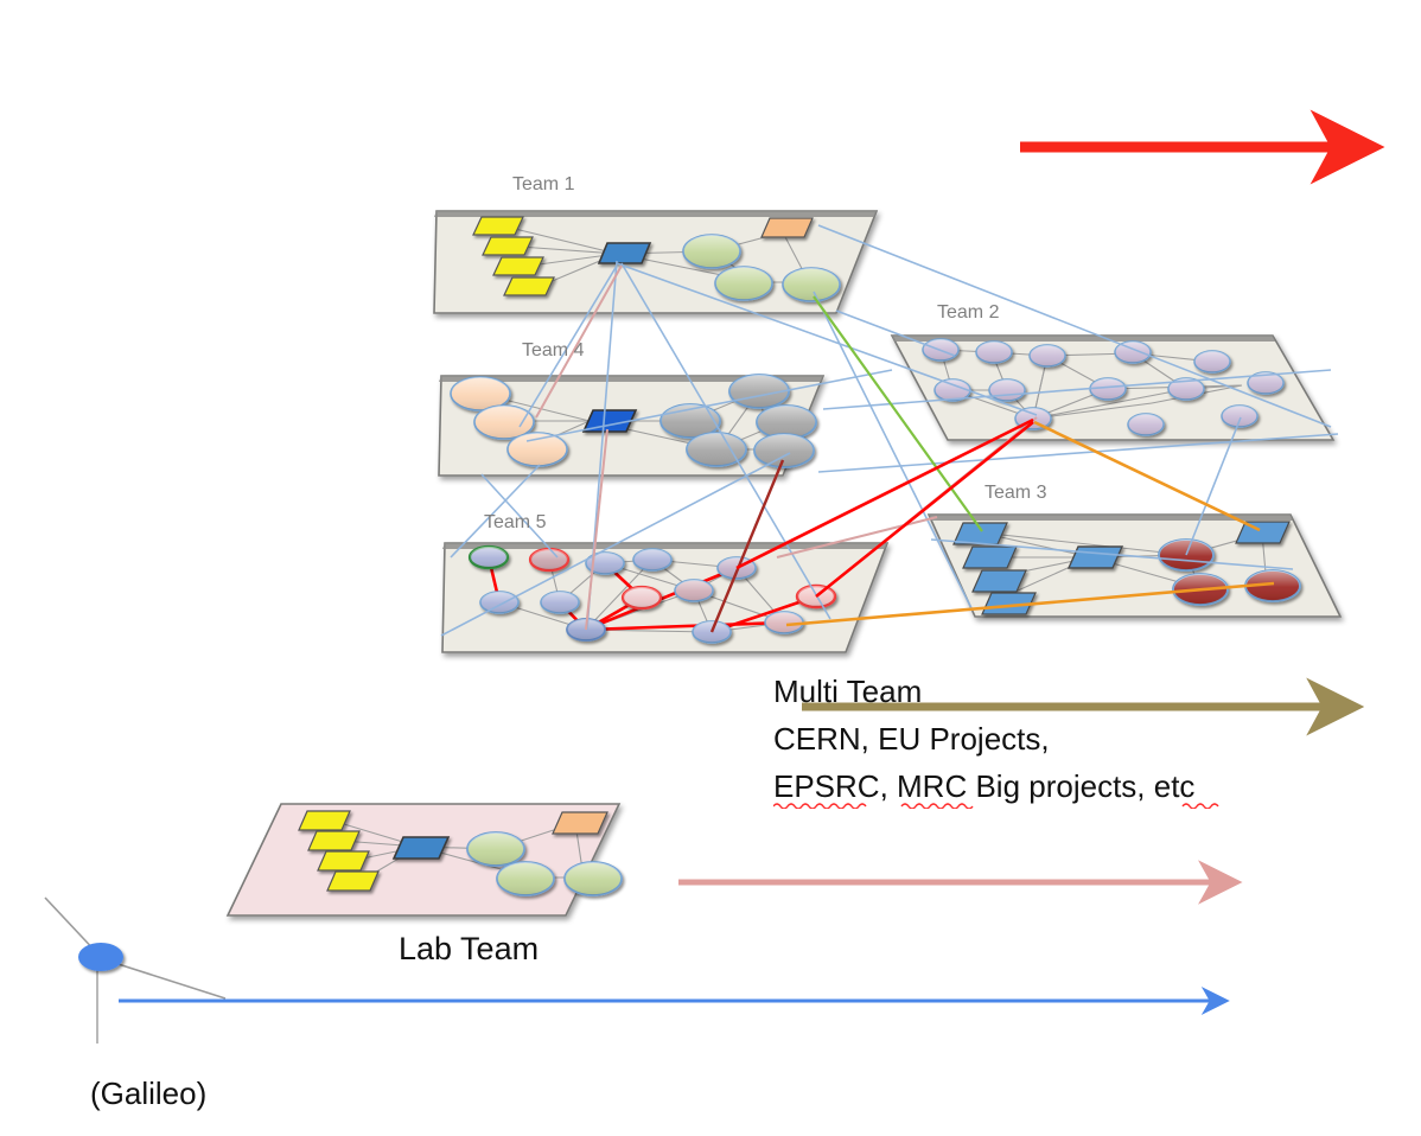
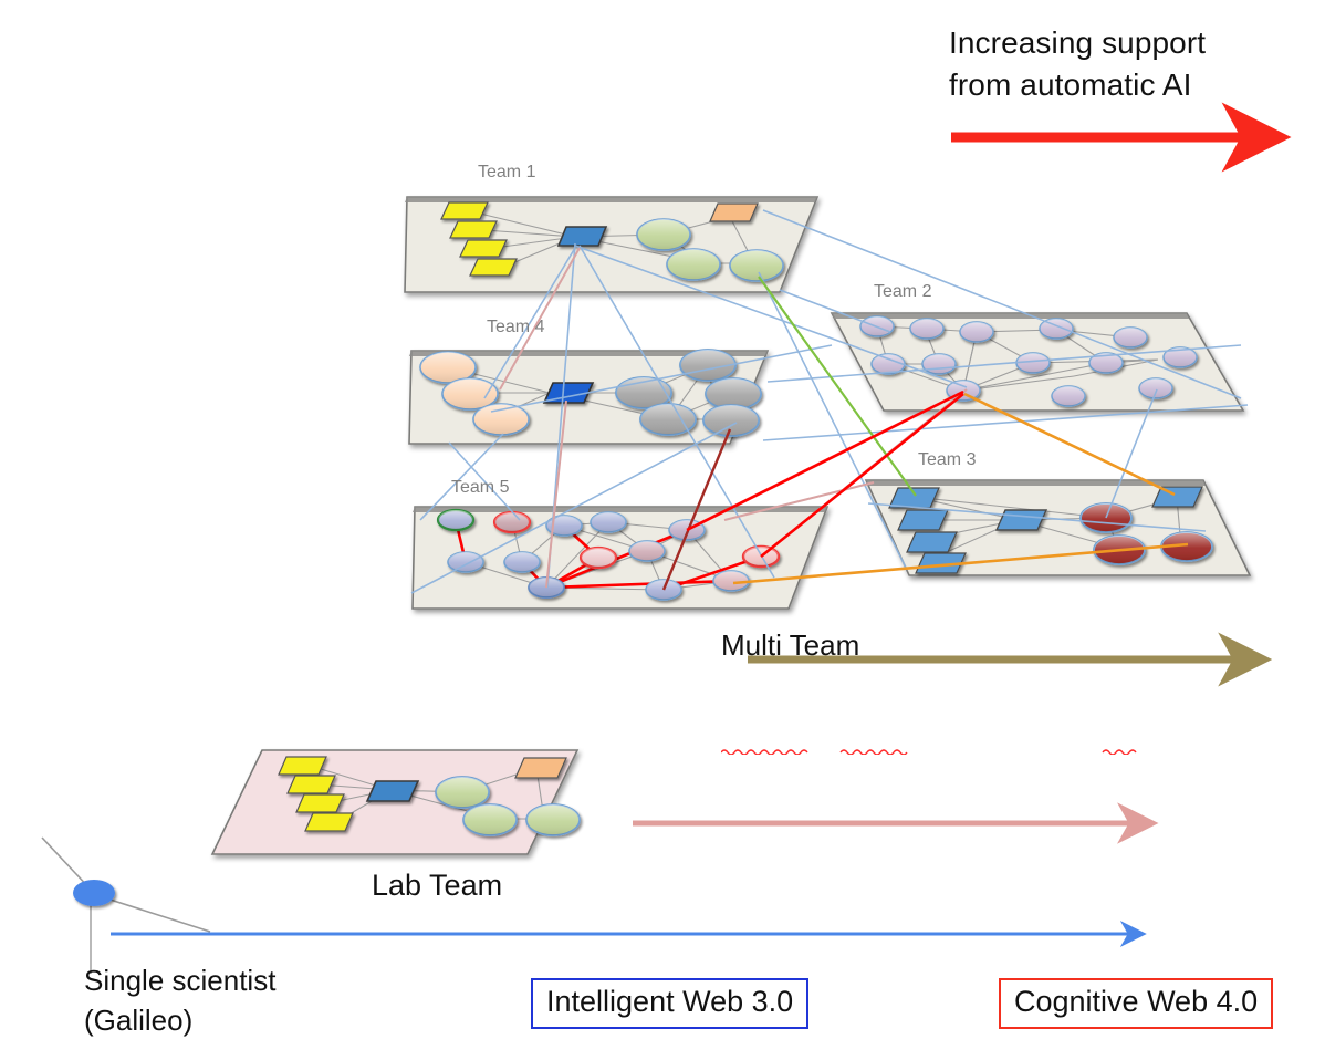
+ Increasing support
+ from automatic AI
  Team 1
  Team 4
  Team 2
  Team 3
  Team 5
  Multi Team
- CERN, EU Projects,
- EPSRC, MRC Big projects, etc
  Lab Team
+ Single scientist
  (Galileo)
+ Intelligent Web 3.0
+ Cognitive Web 4.0
